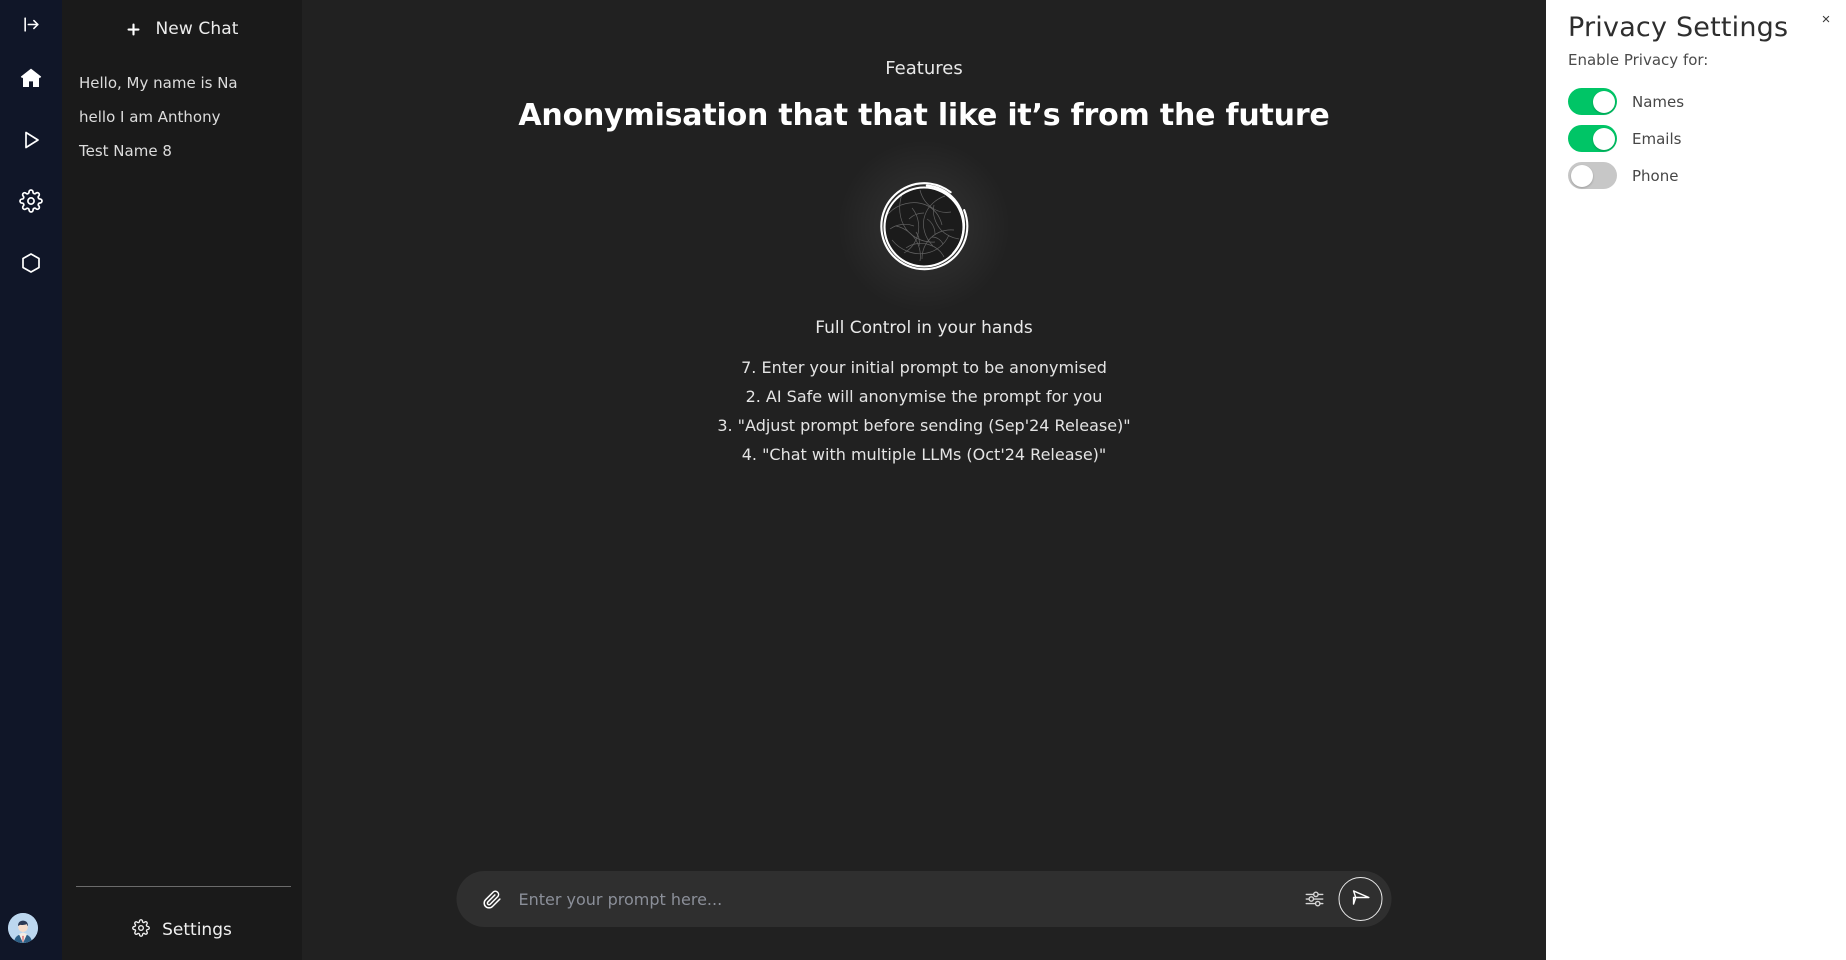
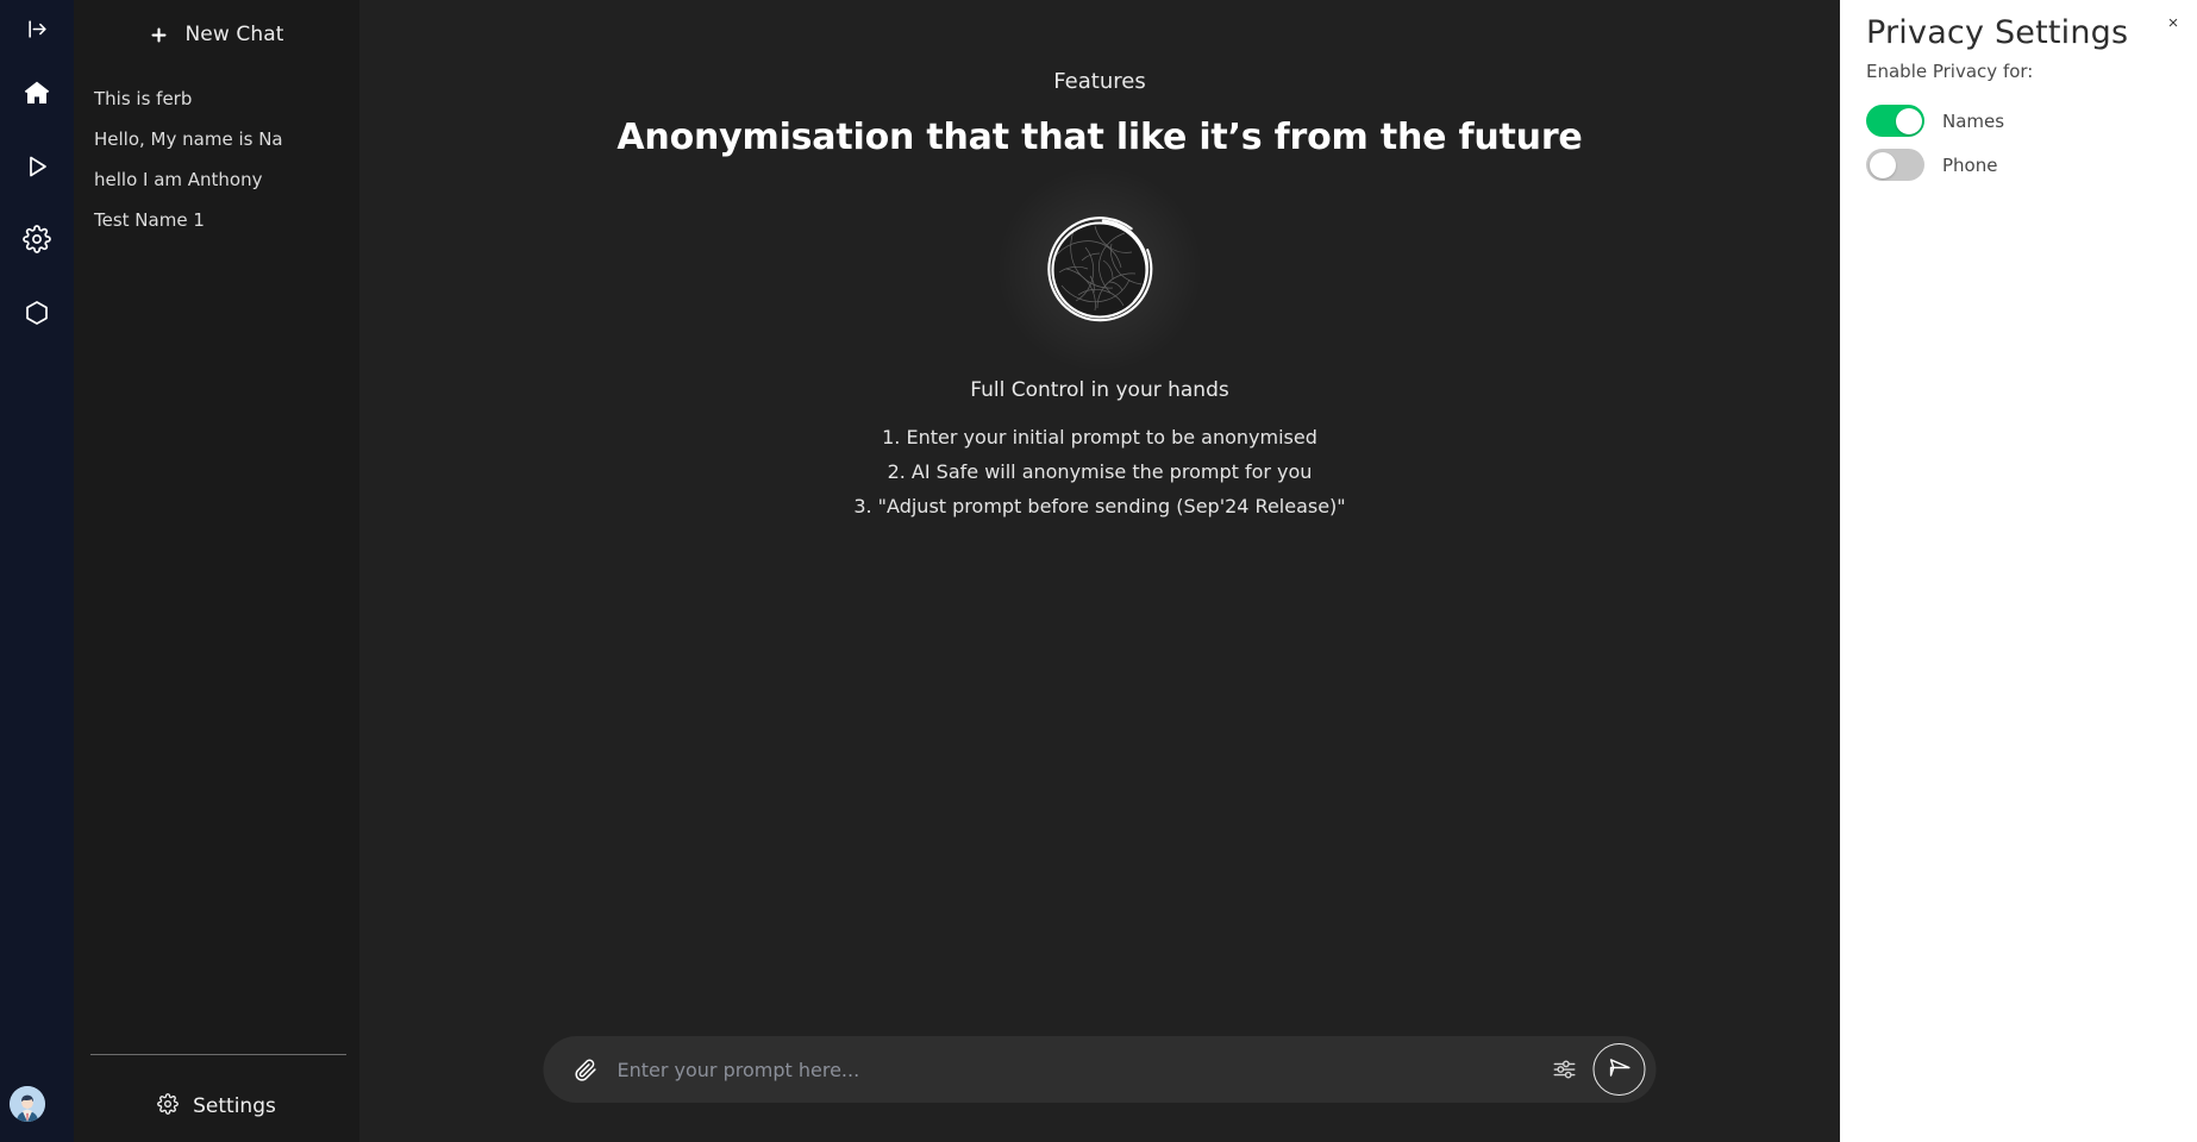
  New Chat
+ This is ferb
  Hello, My name is Na
  hello I am Anthony
- Test Name 8
+ Test Name 1
  Settings
  Features
  Anonymisation that that like it’s from the future
  Full Control in your hands
- 7. Enter your initial prompt to be anonymised
+ 1. Enter your initial prompt to be anonymised
  2. AI Safe will anonymise the prompt for you
  3. "Adjust prompt before sending (Sep'24 Release)"
- 4. "Chat with multiple LLMs (Oct'24 Release)"
  Enter your prompt here...
  Privacy Settings
  ×
  Enable Privacy for:
  Names
- Emails
  Phone
